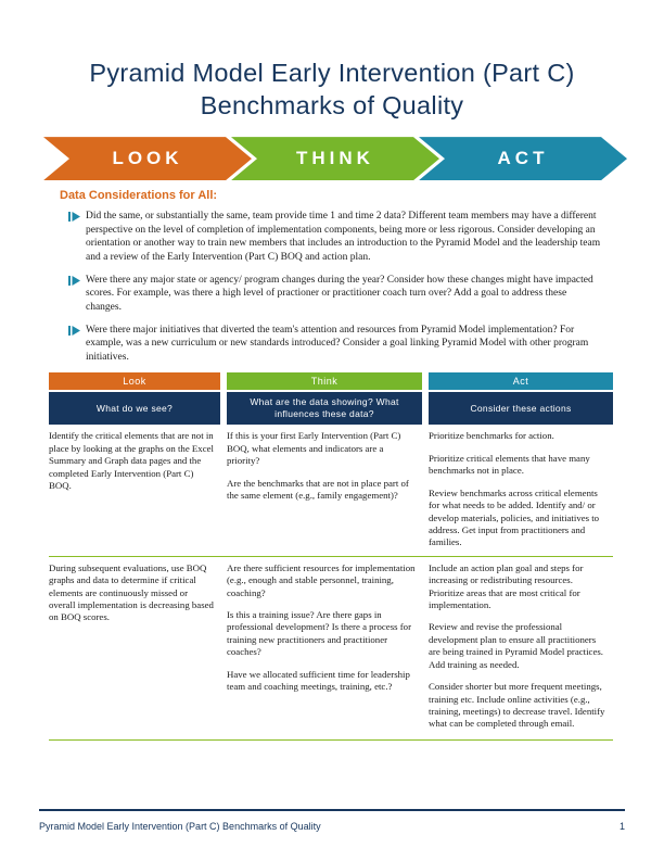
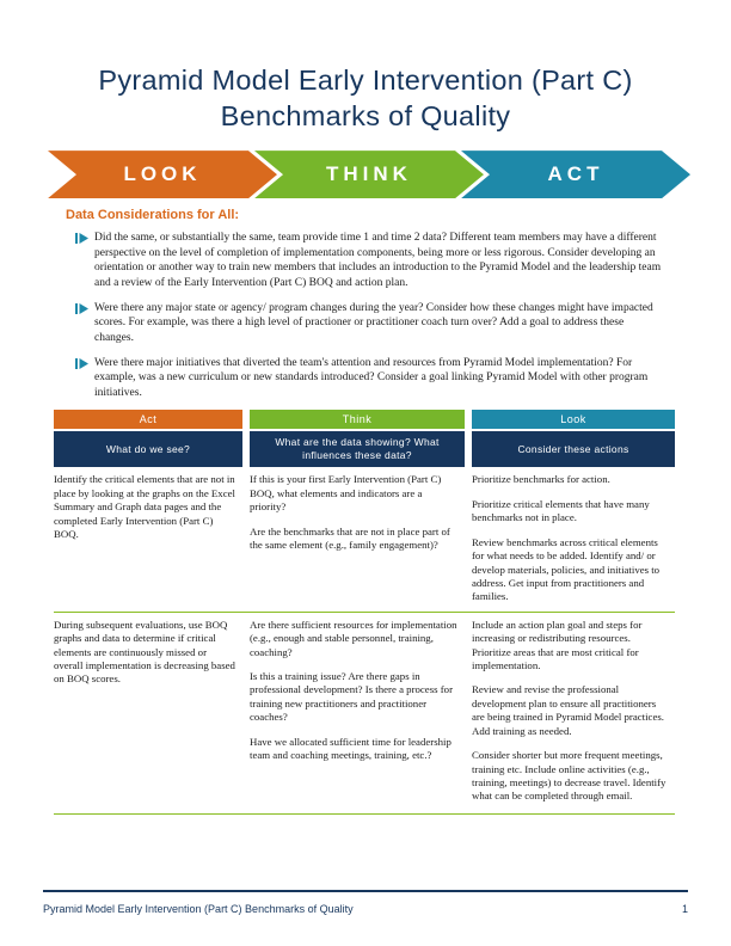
  Pyramid Model Early Intervention (Part C)
  Benchmarks of Quality
  LOOK
  THINK
  ACT
  Data Considerations for All:
  Did the same, or substantially the same, team provide time 1 and time 2 data? Different team members may have a different perspective on the level of completion of implementation components, being more or less rigorous. Consider developing an orientation or another way to train new members that includes an introduction to the Pyramid Model and the leadership team and a review of the Early Intervention (Part C) BOQ and action plan.
  Were there any major state or agency/ program changes during the year? Consider how these changes might have impacted scores. For example, was there a high level of practioner or practitioner coach turn over? Add a goal to address these changes.
  Were there major initiatives that diverted the team's attention and resources from Pyramid Model implementation? For example, was a new curriculum or new standards introduced? Consider a goal linking Pyramid Model with other program initiatives.
- Look
+ Act
  Think
- Act
+ Look
  What do we see?
  What are the data showing? What influences these data?
  Consider these actions
  Identify the critical elements that are not in place by looking at the graphs on the Excel Summary and Graph data pages and the completed Early Intervention (Part C) BOQ.
  If this is your first Early Intervention (Part C) BOQ, what elements and indicators are a priority?
  Are the benchmarks that are not in place part of the same element (e.g., family engagement)?
  Prioritize benchmarks for action.
  Prioritize critical elements that have many benchmarks not in place.
  Review benchmarks across critical elements for what needs to be added. Identify and/ or develop materials, policies, and initiatives to address. Get input from practitioners and families.
  During subsequent evaluations, use BOQ graphs and data to determine if critical elements are continuously missed or overall implementation is decreasing based on BOQ scores.
  Are there sufficient resources for implementation (e.g., enough and stable personnel, training, coaching?
  Is this a training issue? Are there gaps in professional development? Is there a process for training new practitioners and practitioner coaches?
  Have we allocated sufficient time for leadership team and coaching meetings, training, etc.?
  Include an action plan goal and steps for increasing or redistributing resources. Prioritize areas that are most critical for implementation.
  Review and revise the professional development plan to ensure all practitioners are being trained in Pyramid Model practices. Add training as needed.
  Consider shorter but more frequent meetings, training etc. Include online activities (e.g., training, meetings) to decrease travel. Identify what can be completed through email.
  Pyramid Model Early Intervention (Part C) Benchmarks of Quality
  1
